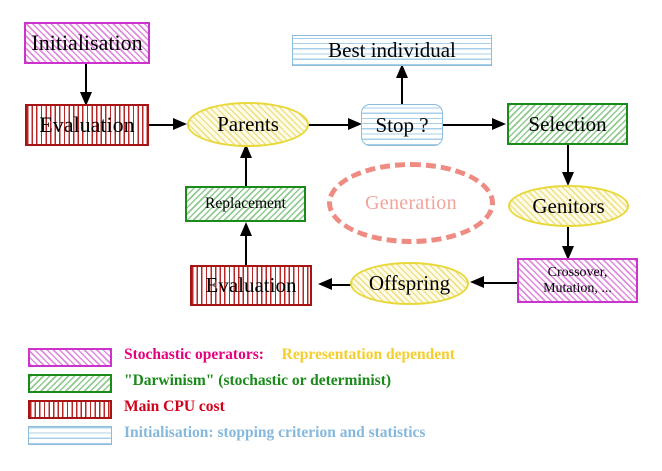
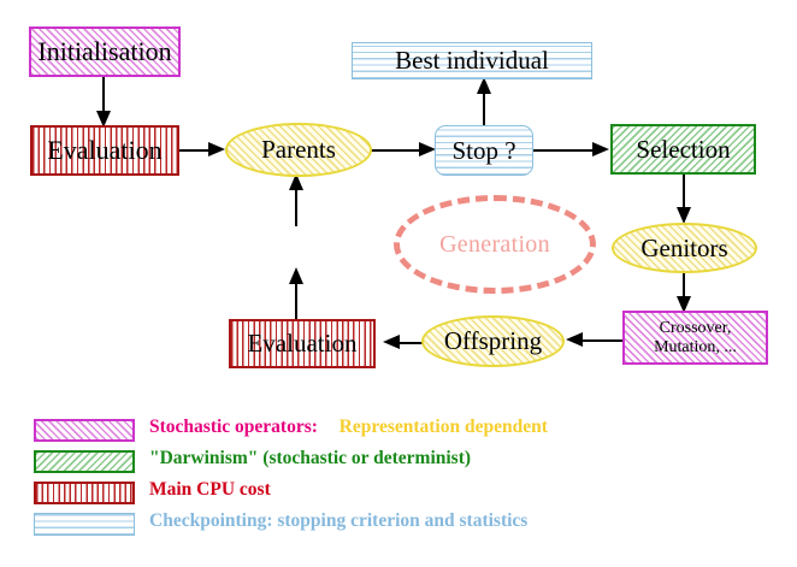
  Generation
  Initialisation
  Evaluation
  Parents
  Best individual
  Stop ?
  Selection
  Genitors
  Crossover,
  Mutation, ...
  Offspring
  Evaluation
- Replacement
  Stochastic operators: Representation dependent
  "Darwinism" (stochastic or determinist)
  Main CPU cost
- Initialisation: stopping criterion and statistics
+ Checkpointing: stopping criterion and statistics
